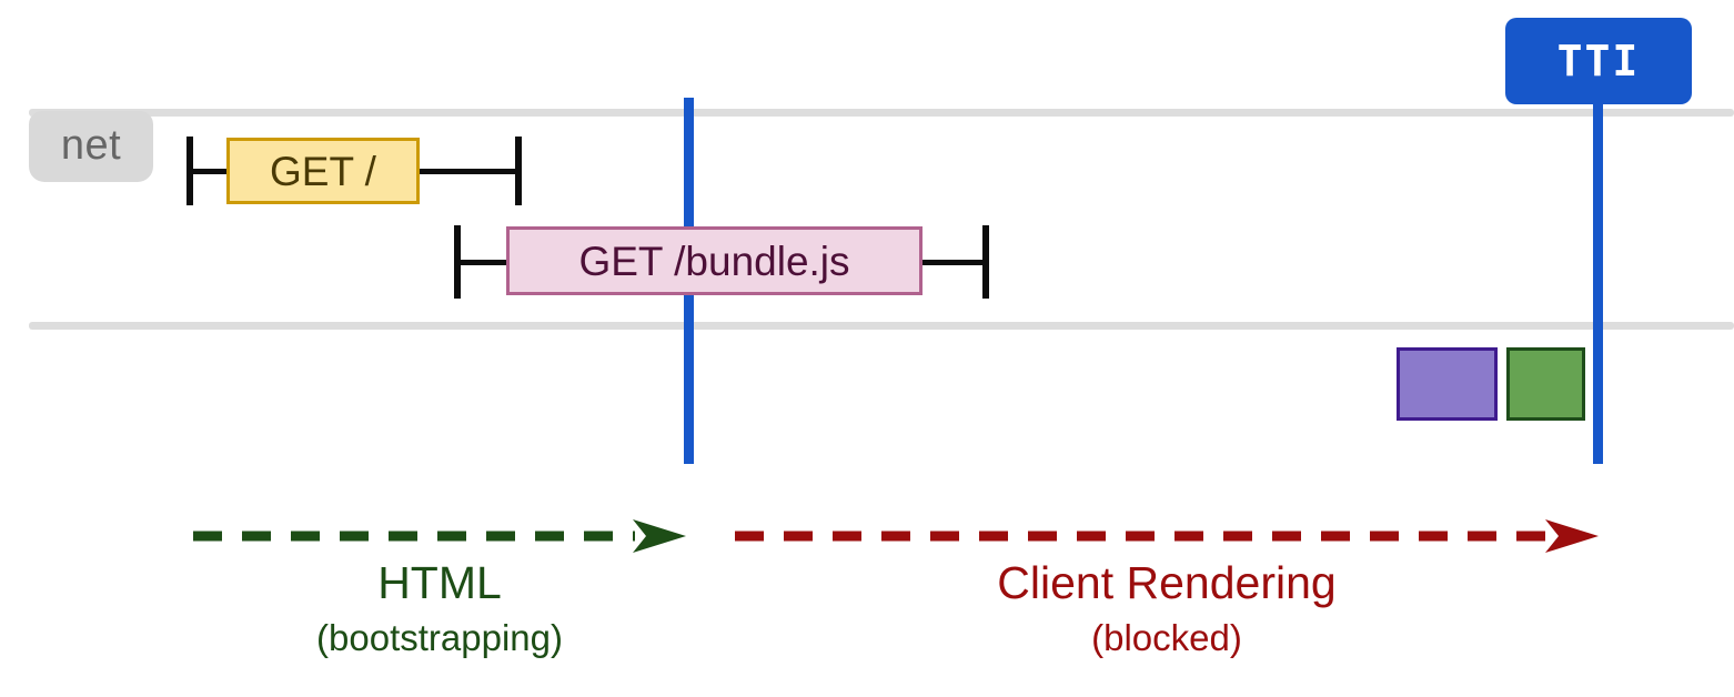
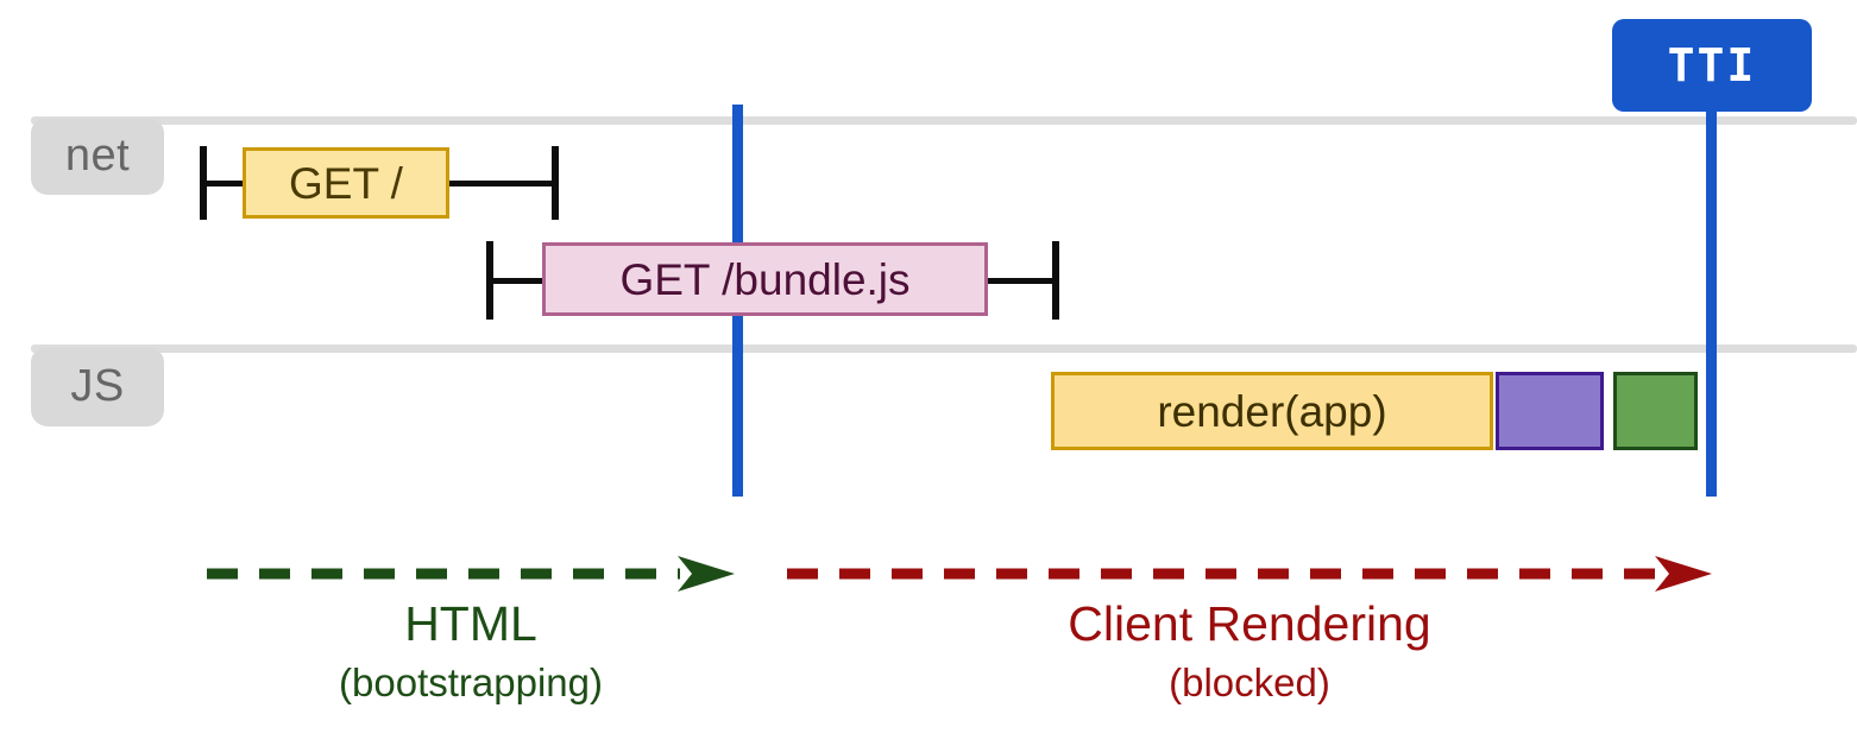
  net
  GET /
  GET /bundle.js
+ JS
+ render(app)
  TTI
  HTML
  (bootstrapping)
  Client Rendering
  (blocked)
